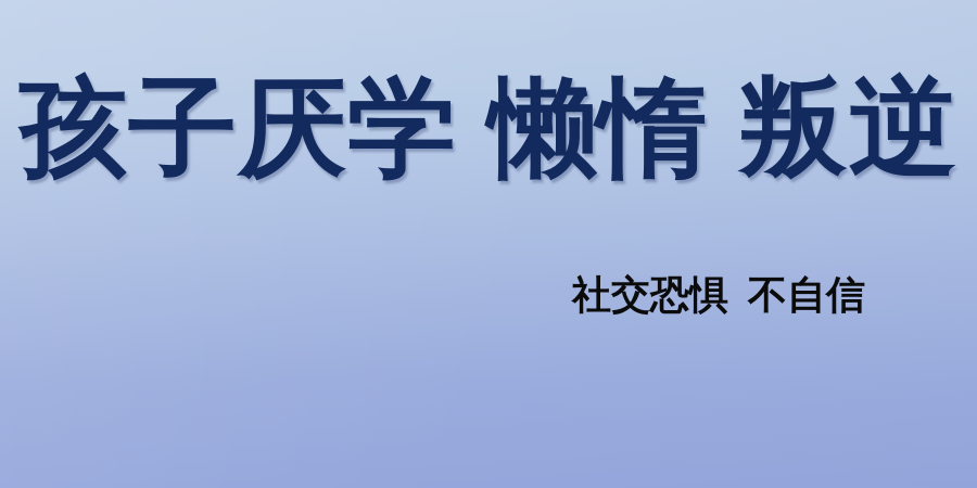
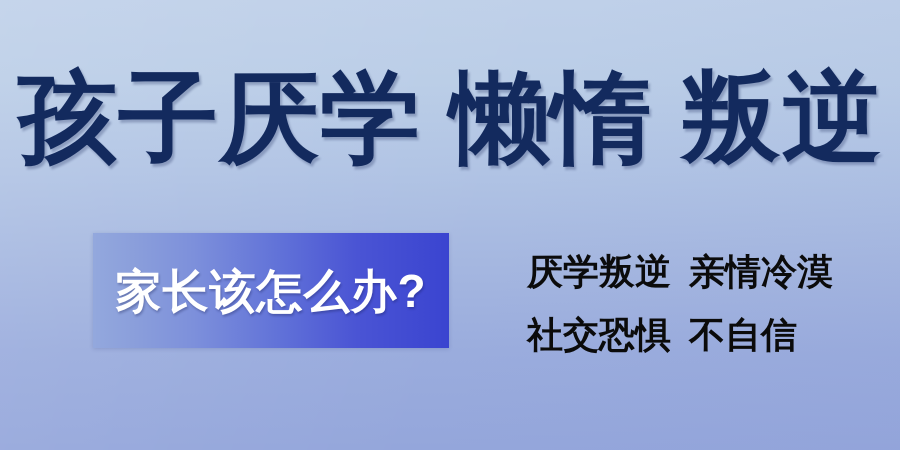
  孩子厌学 懒惰 叛逆
+ 家长该怎么办?
+ 厌学叛逆 亲情冷漠
  社交恐惧 不自信
